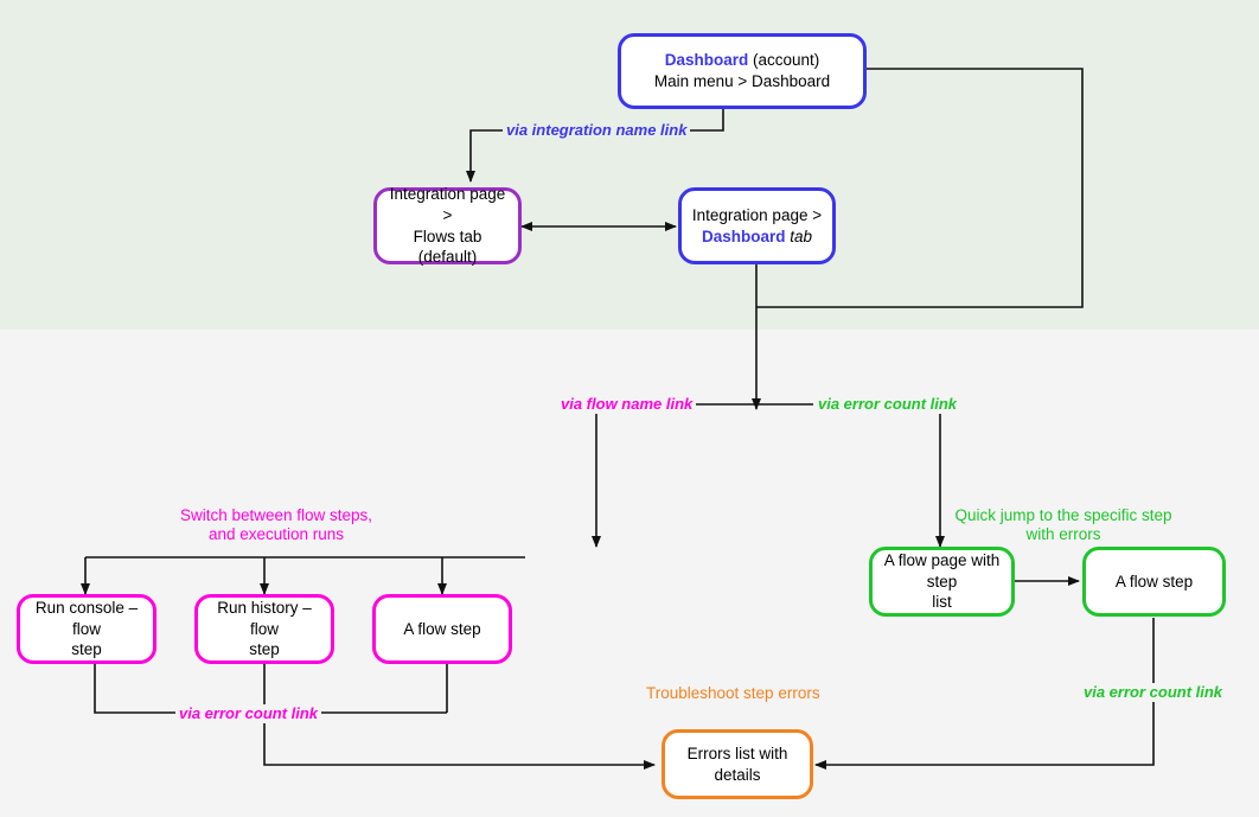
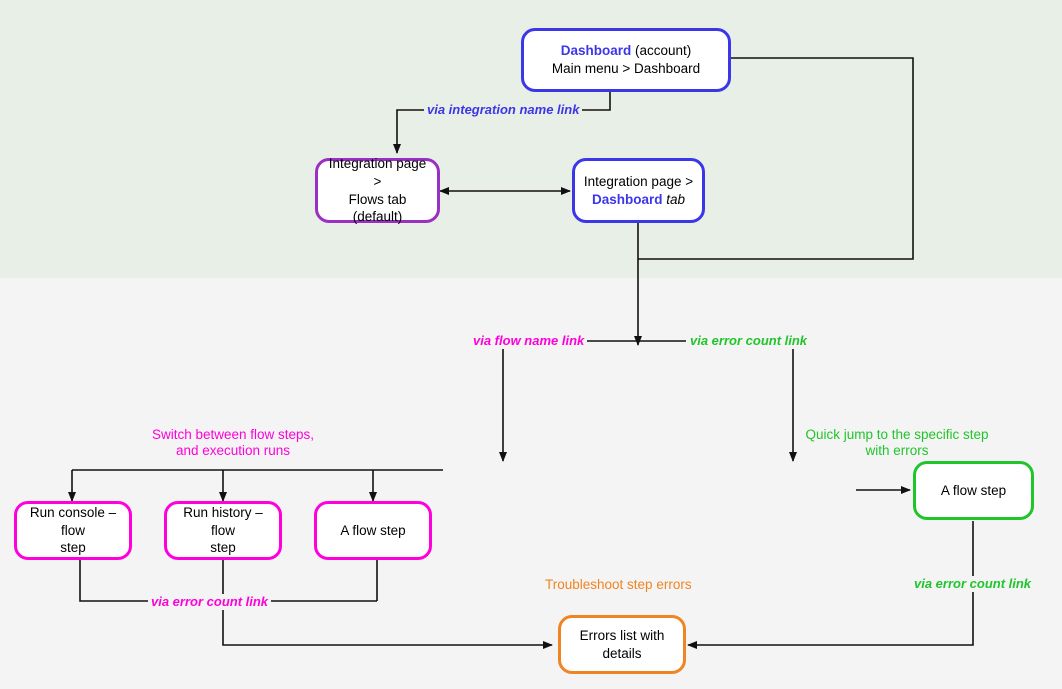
  Dashboard (account)
  Main menu > Dashboard
  Integration page >
  Flows tab (default)
  Integration page >
  Dashboard tab
  Run console – flow
  step
  Run history – flow
  step
  A flow step
- A flow page with step
- list
  A flow step
  Errors list with details
  via integration name link
  via flow name link
  via error count link
  via error count link
  via error count link
  Switch between flow steps,
  and execution runs
  Quick jump to the specific step
  with errors
  Troubleshoot step errors
